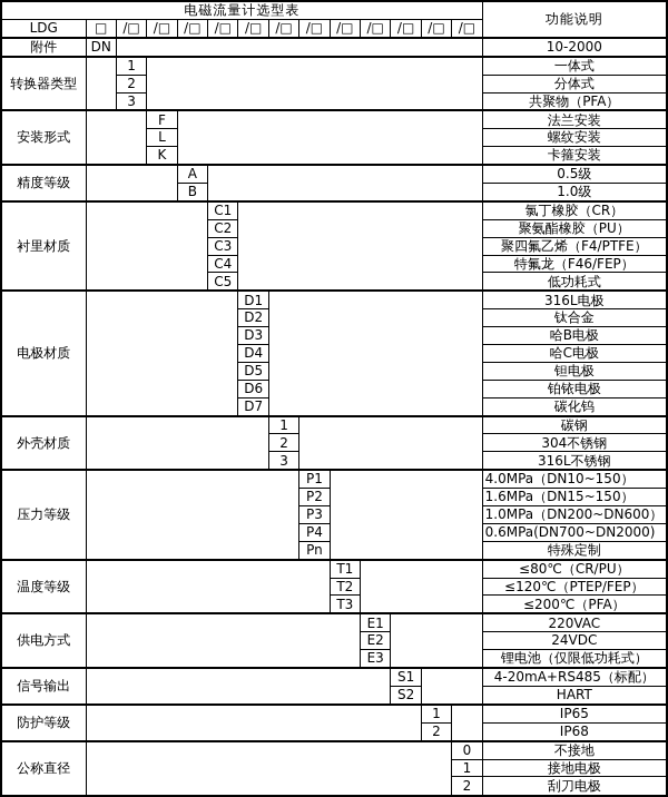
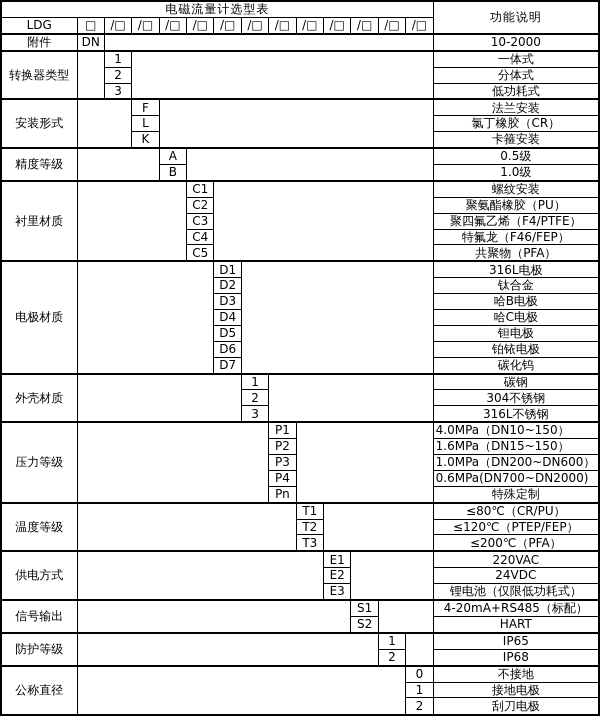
  电磁流量计选型表	功能说明
  LDG	□	/□	/□	/□	/□	/□	/□	/□	/□	/□	/□	/□	/□
  附件	DN		10-2000
  转换器类型		1		一体式
  2	分体式
- 3	共聚物（PFA）
+ 3	低功耗式
  安装形式		F		法兰安装
- L	螺纹安装
+ L	氯丁橡胶（CR）
  K	卡箍安装
  精度等级		A		0.5级
  B	1.0级
- 衬里材质		C1		氯丁橡胶（CR）
+ 衬里材质		C1		螺纹安装
  C2	聚氨酯橡胶（PU）
  C3	聚四氟乙烯（F4/PTFE）
  C4	特氟龙（F46/FEP）
- C5	低功耗式
+ C5	共聚物（PFA）
  电极材质		D1		316L电极
  D2	钛合金
  D3	哈B电极
  D4	哈C电极
  D5	钽电极
  D6	铂铱电极
  D7	碳化钨
  外壳材质		1		碳钢
  2	304不锈钢
  3	316L不锈钢
  压力等级		P1		4.0MPa（DN10~150）
  P2	1.6MPa（DN15~150）
  P3	1.0MPa（DN200~DN600）
  P4	0.6MPa(DN700~DN2000)
  Pn	特殊定制
  温度等级		T1		≤80℃（CR/PU）
  T2	≤120℃（PTEP/FEP）
  T3	≤200℃（PFA）
  供电方式		E1		220VAC
  E2	24VDC
  E3	锂电池（仅限低功耗式）
  信号输出		S1		4-20mA+RS485（标配）
  S2	HART
  防护等级		1		IP65
  2	IP68
  公称直径		0	不接地
  1	接地电极
  2	刮刀电极
